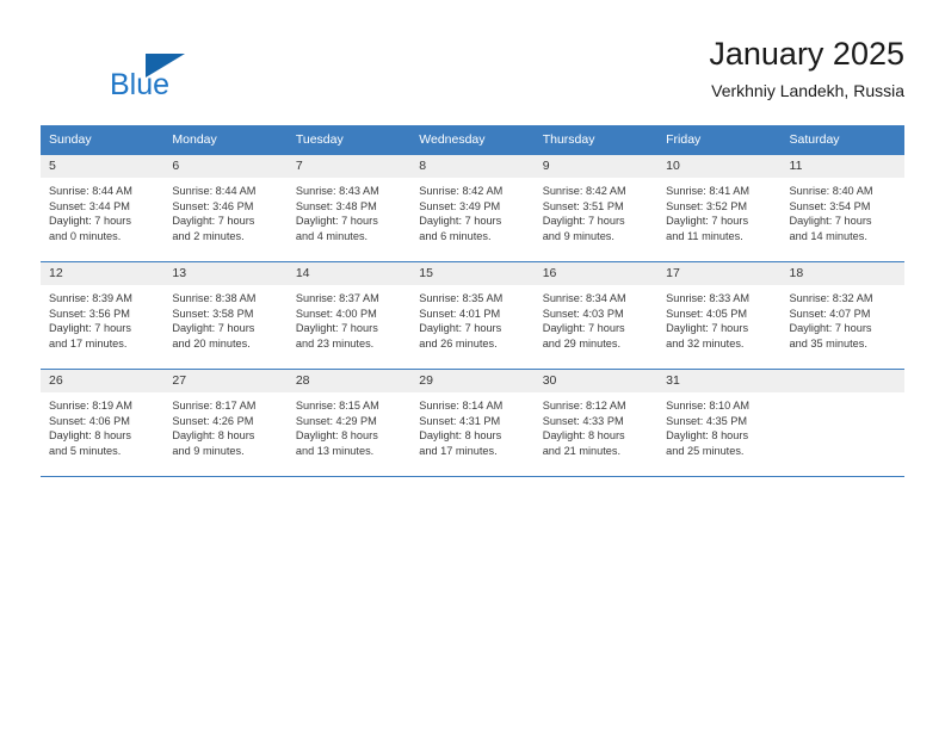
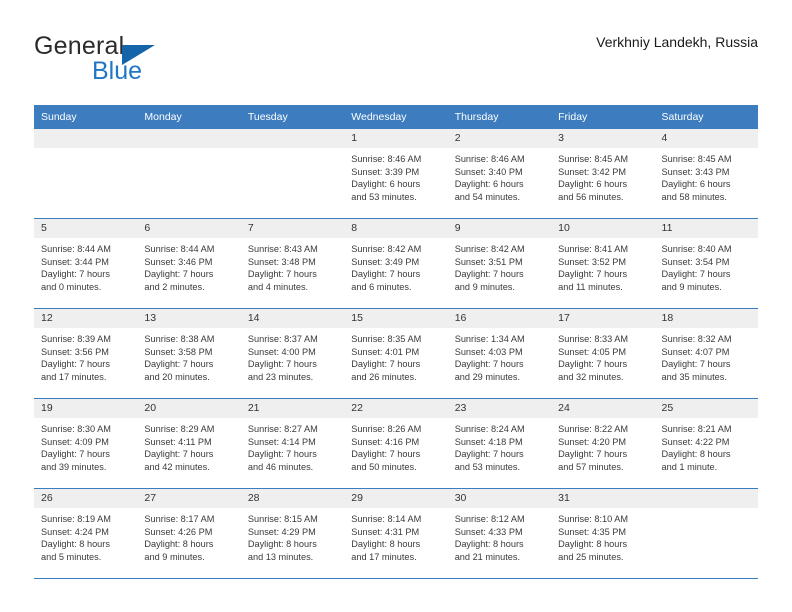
+ General
  Blue
- January 2025
  Verkhniy Landekh, Russia
  Sunday	Monday	Tuesday	Wednesday	Thursday	Friday	Saturday
+ 			1Sunrise: 8:46 AMSunset: 3:39 PMDaylight: 6 hoursand 53 minutes.	2Sunrise: 8:46 AMSunset: 3:40 PMDaylight: 6 hoursand 54 minutes.	3Sunrise: 8:45 AMSunset: 3:42 PMDaylight: 6 hoursand 56 minutes.	4Sunrise: 8:45 AMSunset: 3:43 PMDaylight: 6 hoursand 58 minutes.
- 5Sunrise: 8:44 AMSunset: 3:44 PMDaylight: 7 hoursand 0 minutes.	6Sunrise: 8:44 AMSunset: 3:46 PMDaylight: 7 hoursand 2 minutes.	7Sunrise: 8:43 AMSunset: 3:48 PMDaylight: 7 hoursand 4 minutes.	8Sunrise: 8:42 AMSunset: 3:49 PMDaylight: 7 hoursand 6 minutes.	9Sunrise: 8:42 AMSunset: 3:51 PMDaylight: 7 hoursand 9 minutes.	10Sunrise: 8:41 AMSunset: 3:52 PMDaylight: 7 hoursand 11 minutes.	11Sunrise: 8:40 AMSunset: 3:54 PMDaylight: 7 hoursand 14 minutes.
+ 5Sunrise: 8:44 AMSunset: 3:44 PMDaylight: 7 hoursand 0 minutes.	6Sunrise: 8:44 AMSunset: 3:46 PMDaylight: 7 hoursand 2 minutes.	7Sunrise: 8:43 AMSunset: 3:48 PMDaylight: 7 hoursand 4 minutes.	8Sunrise: 8:42 AMSunset: 3:49 PMDaylight: 7 hoursand 6 minutes.	9Sunrise: 8:42 AMSunset: 3:51 PMDaylight: 7 hoursand 9 minutes.	10Sunrise: 8:41 AMSunset: 3:52 PMDaylight: 7 hoursand 11 minutes.	11Sunrise: 8:40 AMSunset: 3:54 PMDaylight: 7 hoursand 9 minutes.
- 12Sunrise: 8:39 AMSunset: 3:56 PMDaylight: 7 hoursand 17 minutes.	13Sunrise: 8:38 AMSunset: 3:58 PMDaylight: 7 hoursand 20 minutes.	14Sunrise: 8:37 AMSunset: 4:00 PMDaylight: 7 hoursand 23 minutes.	15Sunrise: 8:35 AMSunset: 4:01 PMDaylight: 7 hoursand 26 minutes.	16Sunrise: 8:34 AMSunset: 4:03 PMDaylight: 7 hoursand 29 minutes.	17Sunrise: 8:33 AMSunset: 4:05 PMDaylight: 7 hoursand 32 minutes.	18Sunrise: 8:32 AMSunset: 4:07 PMDaylight: 7 hoursand 35 minutes.
+ 12Sunrise: 8:39 AMSunset: 3:56 PMDaylight: 7 hoursand 17 minutes.	13Sunrise: 8:38 AMSunset: 3:58 PMDaylight: 7 hoursand 20 minutes.	14Sunrise: 8:37 AMSunset: 4:00 PMDaylight: 7 hoursand 23 minutes.	15Sunrise: 8:35 AMSunset: 4:01 PMDaylight: 7 hoursand 26 minutes.	16Sunrise: 1:34 AMSunset: 4:03 PMDaylight: 7 hoursand 29 minutes.	17Sunrise: 8:33 AMSunset: 4:05 PMDaylight: 7 hoursand 32 minutes.	18Sunrise: 8:32 AMSunset: 4:07 PMDaylight: 7 hoursand 35 minutes.
+ 19Sunrise: 8:30 AMSunset: 4:09 PMDaylight: 7 hoursand 39 minutes.	20Sunrise: 8:29 AMSunset: 4:11 PMDaylight: 7 hoursand 42 minutes.	21Sunrise: 8:27 AMSunset: 4:14 PMDaylight: 7 hoursand 46 minutes.	22Sunrise: 8:26 AMSunset: 4:16 PMDaylight: 7 hoursand 50 minutes.	23Sunrise: 8:24 AMSunset: 4:18 PMDaylight: 7 hoursand 53 minutes.	24Sunrise: 8:22 AMSunset: 4:20 PMDaylight: 7 hoursand 57 minutes.	25Sunrise: 8:21 AMSunset: 4:22 PMDaylight: 8 hoursand 1 minute.
- 26Sunrise: 8:19 AMSunset: 4:06 PMDaylight: 8 hoursand 5 minutes.	27Sunrise: 8:17 AMSunset: 4:26 PMDaylight: 8 hoursand 9 minutes.	28Sunrise: 8:15 AMSunset: 4:29 PMDaylight: 8 hoursand 13 minutes.	29Sunrise: 8:14 AMSunset: 4:31 PMDaylight: 8 hoursand 17 minutes.	30Sunrise: 8:12 AMSunset: 4:33 PMDaylight: 8 hoursand 21 minutes.	31Sunrise: 8:10 AMSunset: 4:35 PMDaylight: 8 hoursand 25 minutes.
+ 26Sunrise: 8:19 AMSunset: 4:24 PMDaylight: 8 hoursand 5 minutes.	27Sunrise: 8:17 AMSunset: 4:26 PMDaylight: 8 hoursand 9 minutes.	28Sunrise: 8:15 AMSunset: 4:29 PMDaylight: 8 hoursand 13 minutes.	29Sunrise: 8:14 AMSunset: 4:31 PMDaylight: 8 hoursand 17 minutes.	30Sunrise: 8:12 AMSunset: 4:33 PMDaylight: 8 hoursand 21 minutes.	31Sunrise: 8:10 AMSunset: 4:35 PMDaylight: 8 hoursand 25 minutes.
